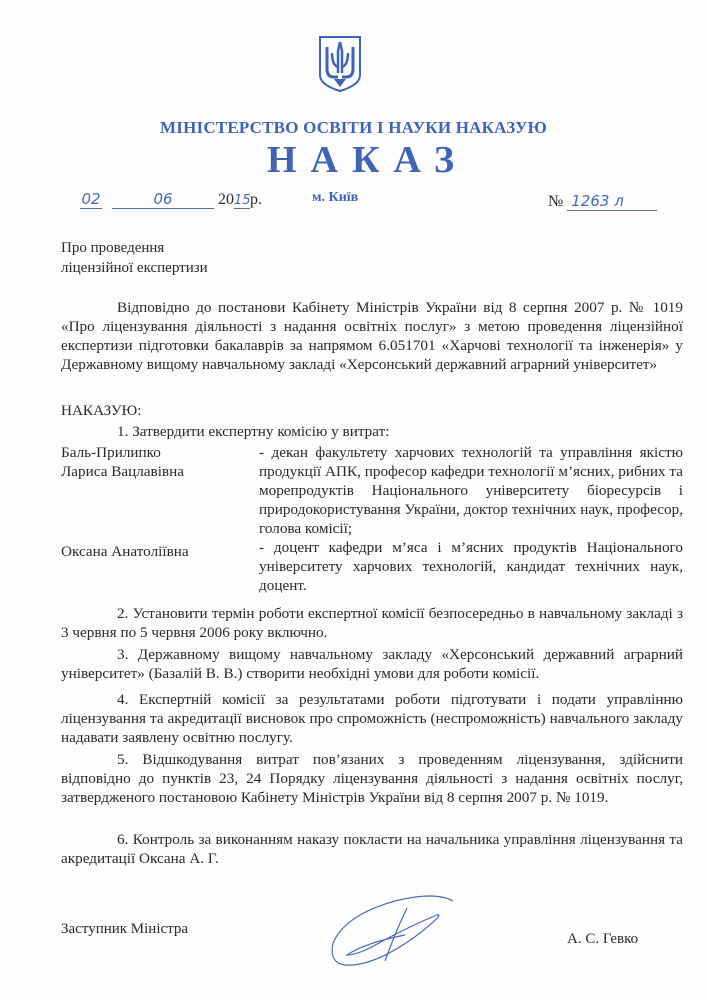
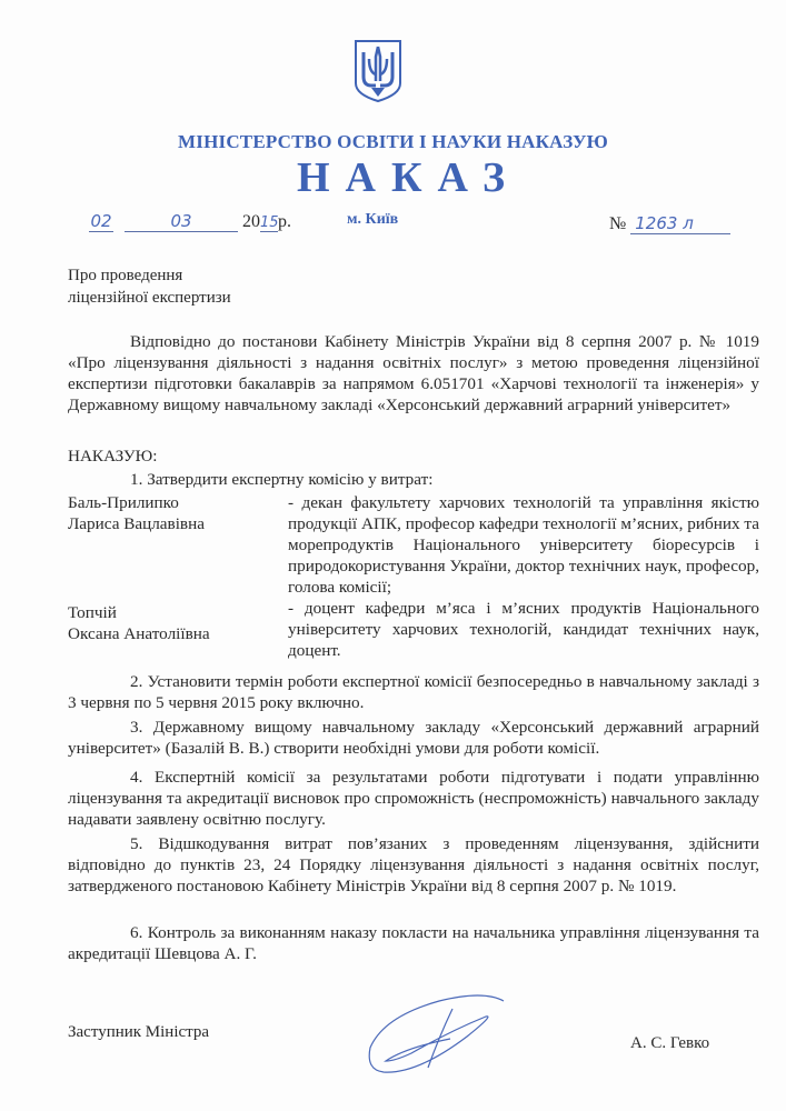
  МІНІСТЕРСТВО ОСВІТИ І НАУКИ НАКАЗУЮ
  НАКАЗ
- 02 06 2015р.
+ 02 03 2015р.
  м. Київ
  № 1263 л
  Про проведення
  ліцензійної експертизи
  Відповідно до постанови Кабінету Міністрів України від 8 серпня 2007 р. № 1019 «Про ліцензування діяльності з надання освітніх послуг» з метою проведення ліцензійної експертизи підготовки бакалаврів за напрямом 6.051701 «Харчові технології та інженерія» у Державному вищому навчальному закладі «Херсонський державний аграрний університет»
  НАКАЗУЮ:
  1. Затвердити експертну комісію у витрат:
  Баль-Прилипко
  Лариса Вацлавівна
  - декан факультету харчових технологій та управління якістю продукції АПК, професор кафедри технології м’ясних, рибних та морепродуктів Національного університету біоресурсів і природокористування України, доктор технічних наук, професор, голова комісії;
+ Топчій
  Оксана Анатоліївна
  - доцент кафедри м’яса і м’ясних продуктів Національного університету харчових технологій, кандидат технічних наук, доцент.
- 2. Установити термін роботи експертної комісії безпосередньо в навчальному закладі з 3 червня по 5 червня 2006 року включно.
+ 2. Установити термін роботи експертної комісії безпосередньо в навчальному закладі з 3 червня по 5 червня 2015 року включно.
  3. Державному вищому навчальному закладу «Херсонський державний аграрний університет» (Базалій В. В.) створити необхідні умови для роботи комісії.
  4. Експертній комісії за результатами роботи підготувати і подати управлінню ліцензування та акредитації висновок про спроможність (неспроможність) навчального закладу надавати заявлену освітню послугу.
  5. Відшкодування витрат пов’язаних з проведенням ліцензування, здійснити відповідно до пунктів 23, 24 Порядку ліцензування діяльності з надання освітніх послуг, затвердженого постановою Кабінету Міністрів України від 8 серпня 2007 р. № 1019.
- 6. Контроль за виконанням наказу покласти на начальника управління ліцензування та акредитації Оксана А. Г.
+ 6. Контроль за виконанням наказу покласти на начальника управління ліцензування та акредитації Шевцова А. Г.
  Заступник Міністра
  А. С. Гевко
